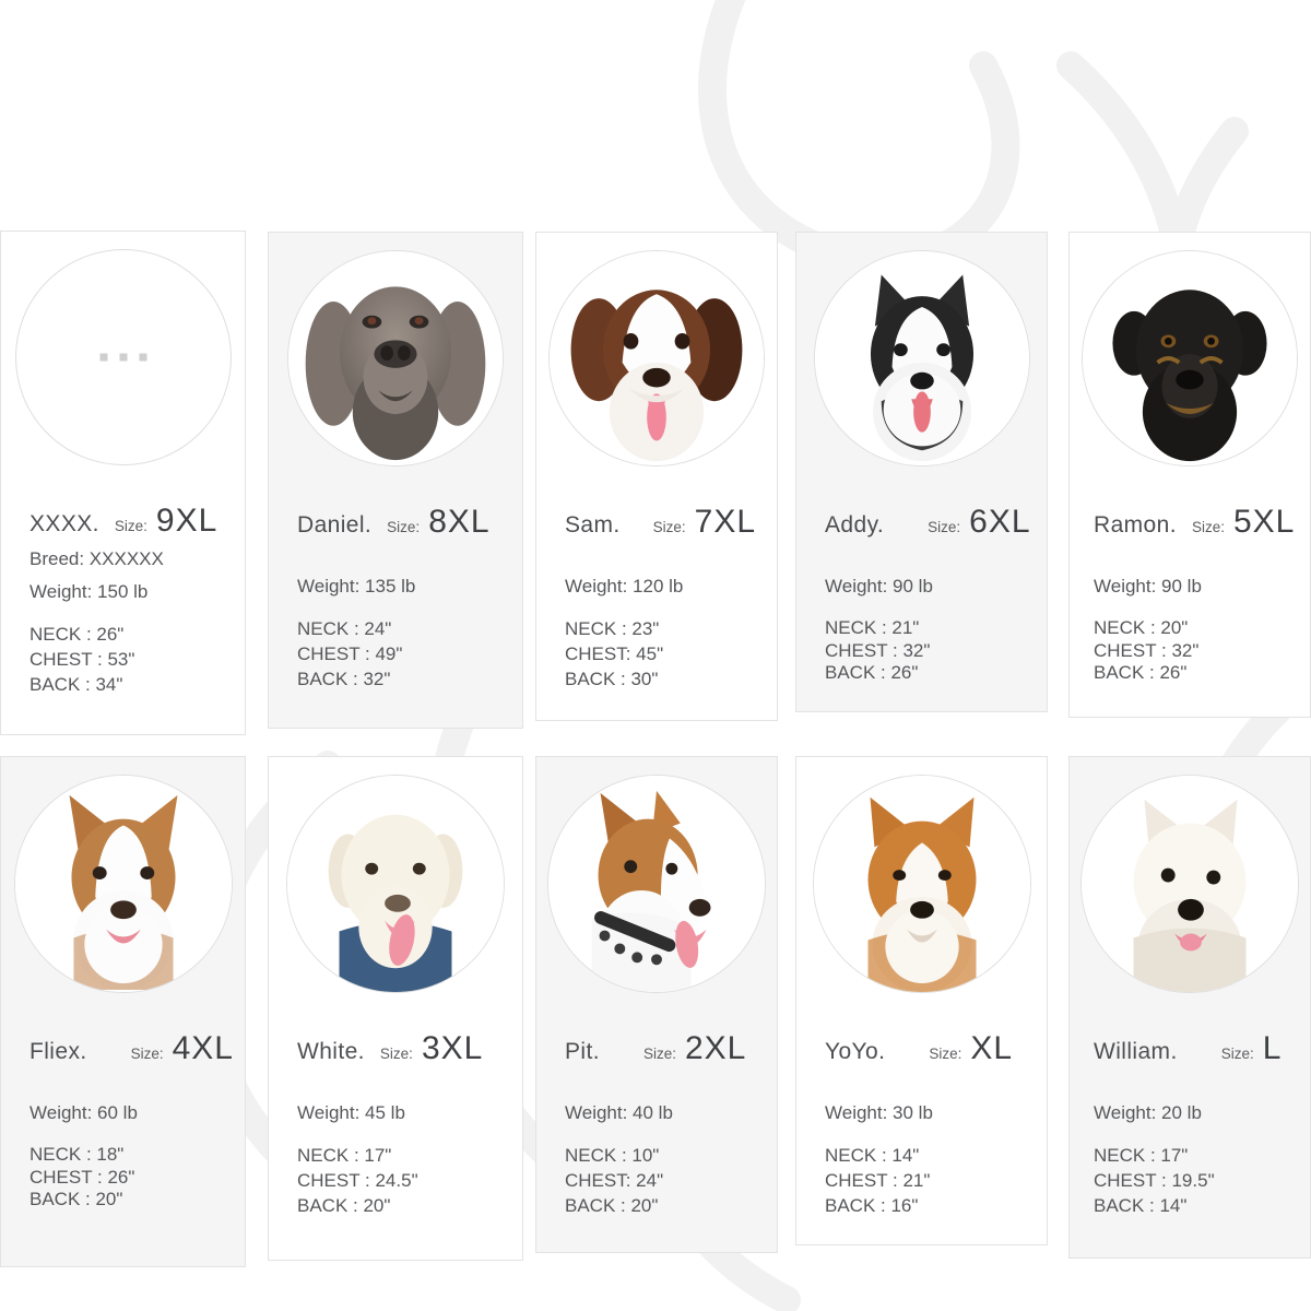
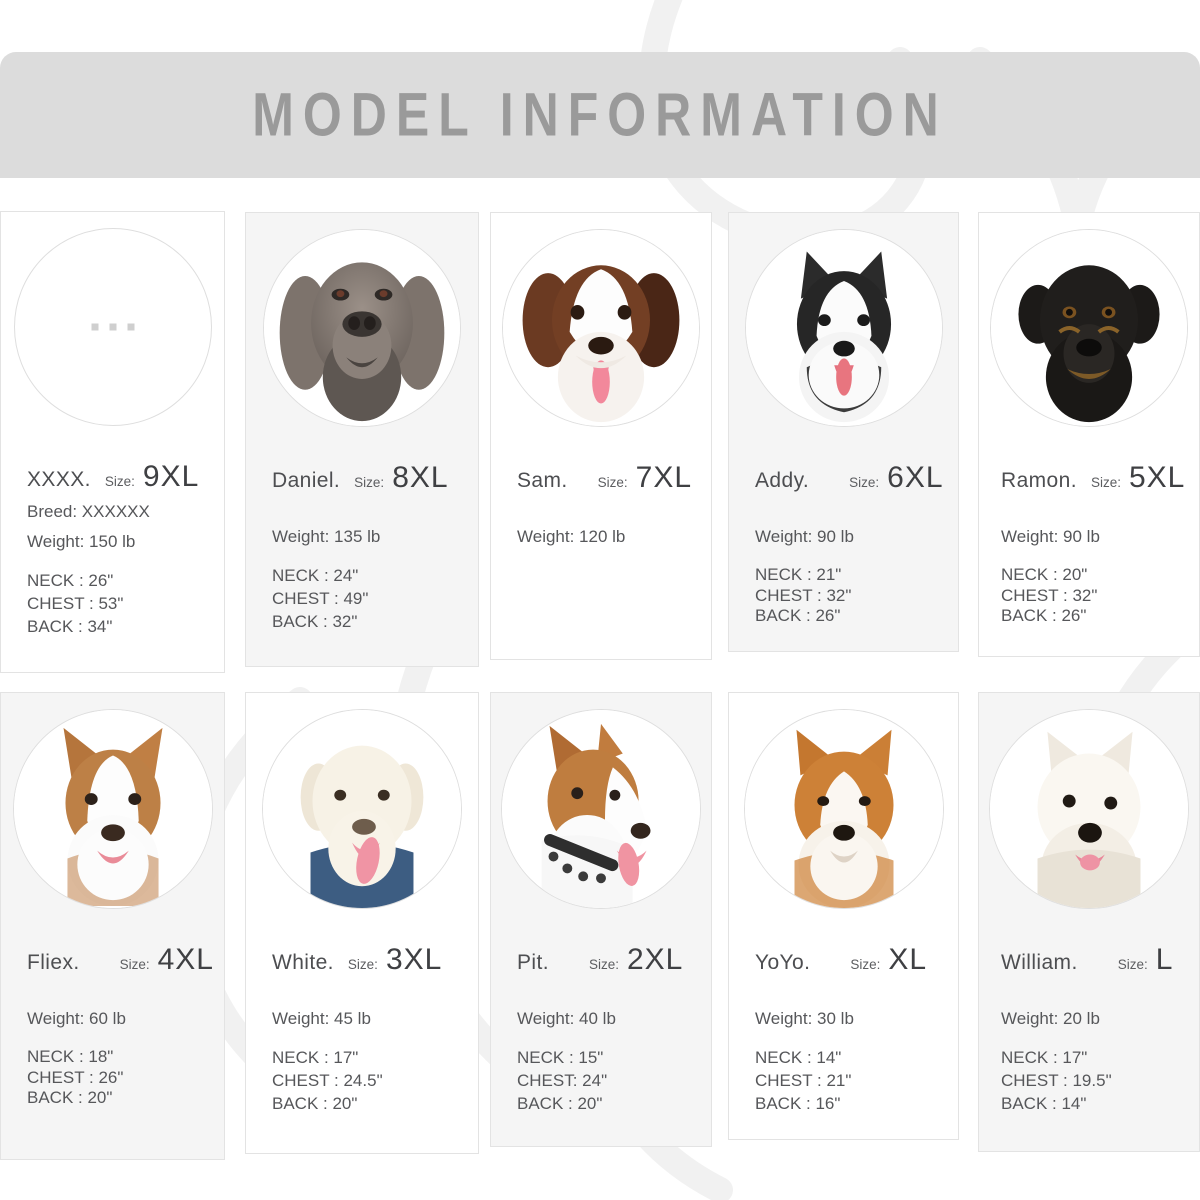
+ MODEL INFORMATION
  XXXX.
  Size:
  9XL
  Breed: XXXXXX
  Weight: 150 lb
  NECK : 26"
  CHEST : 53"
  BACK : 34"
  Daniel.
  Size:
  8XL
  Weight: 135 lb
  NECK : 24"
  CHEST : 49"
  BACK : 32"
  Sam.
  Size:
  7XL
  Weight: 120 lb
- NECK : 23"
- CHEST: 45"
- BACK : 30"
  Addy.
  Size:
  6XL
  Weight: 90 lb
  NECK : 21"
  CHEST : 32"
  BACK : 26"
  Ramon.
  Size:
  5XL
  Weight: 90 lb
  NECK : 20"
  CHEST : 32"
  BACK : 26"
  Fliex.
  Size:
  4XL
  Weight: 60 lb
  NECK : 18"
  CHEST : 26"
  BACK : 20"
  White.
  Size:
  3XL
  Weight: 45 lb
  NECK : 17"
  CHEST : 24.5"
  BACK : 20"
  Pit.
  Size:
  2XL
  Weight: 40 lb
- NECK : 10"
+ NECK : 15"
  CHEST: 24"
  BACK : 20"
  YoYo.
  Size:
  XL
  Weight: 30 lb
  NECK : 14"
  CHEST : 21"
  BACK : 16"
  William.
  Size:
  L
  Weight: 20 lb
  NECK : 17"
  CHEST : 19.5"
  BACK : 14"
